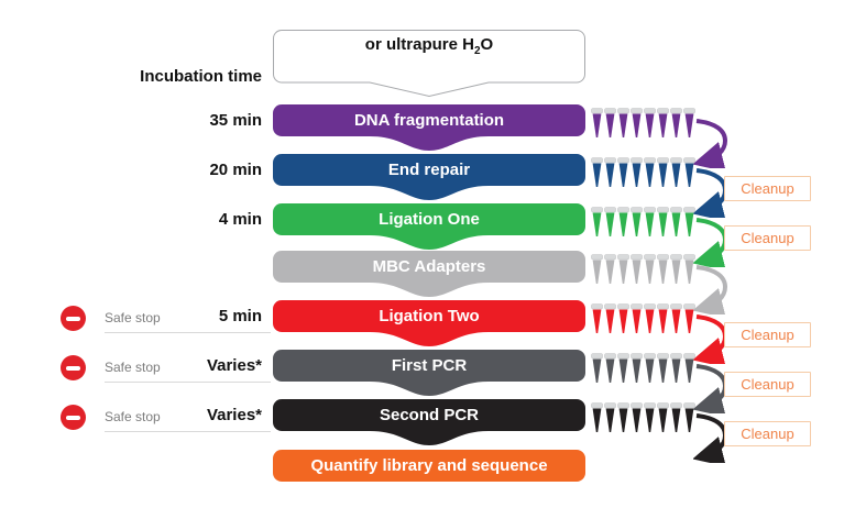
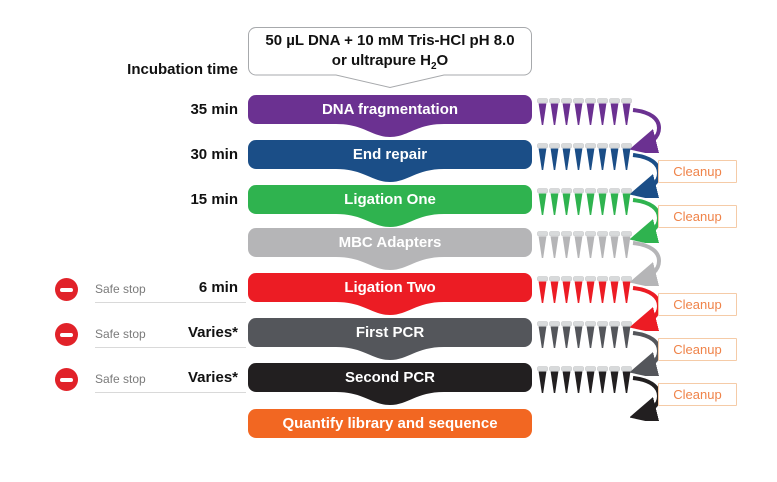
+ 50 µL DNA + 10 mM Tris-HCl pH 8.0
  or ultrapure H2O
  Incubation time
  35 min
  DNA fragmentation
- 20 min
+ 30 min
  End repair
  Cleanup
- 4 min
+ 15 min
  Ligation One
  Cleanup
  MBC Adapters
- 5 min
+ 6 min
  Safe stop
  Ligation Two
  Cleanup
  Varies*
  Safe stop
  First PCR
  Cleanup
  Varies*
  Safe stop
  Second PCR
  Cleanup
  Quantify library and sequence
